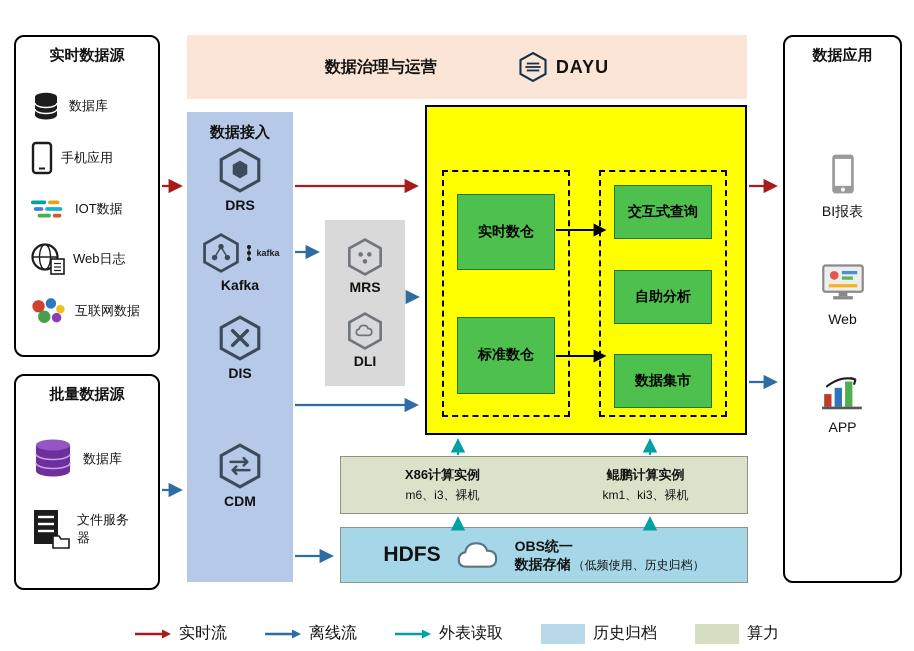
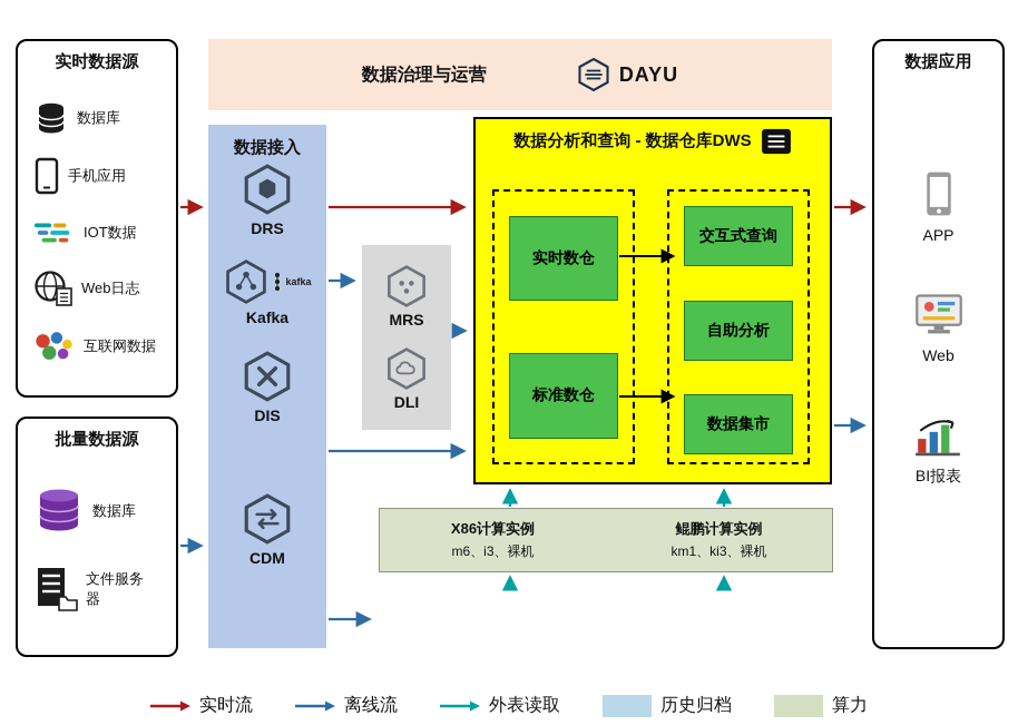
  实时数据源
  数据库
  手机应用
  IOT数据
  Web日志
  互联网数据
  批量数据源
  数据库
  文件服务器
  数据治理与运营
  DAYU
  数据接入
  DRS
  kafka
  Kafka
  DIS
  CDM
  MRS
  DLI
+ 数据分析和查询 - 数据仓库DWS
  实时数仓
  标准数仓
  交互式查询
  自助分析
  数据集市
  X86计算实例
  m6、i3、裸机
  鲲鹏计算实例
  km1、ki3、裸机
- HDFS
- OBS统一
- 数据存储
- （低频使用、历史归档）
  数据应用
- BI报表
+ APP
  Web
- APP
+ BI报表
  实时流
  离线流
  外表读取
  历史归档
  算力
